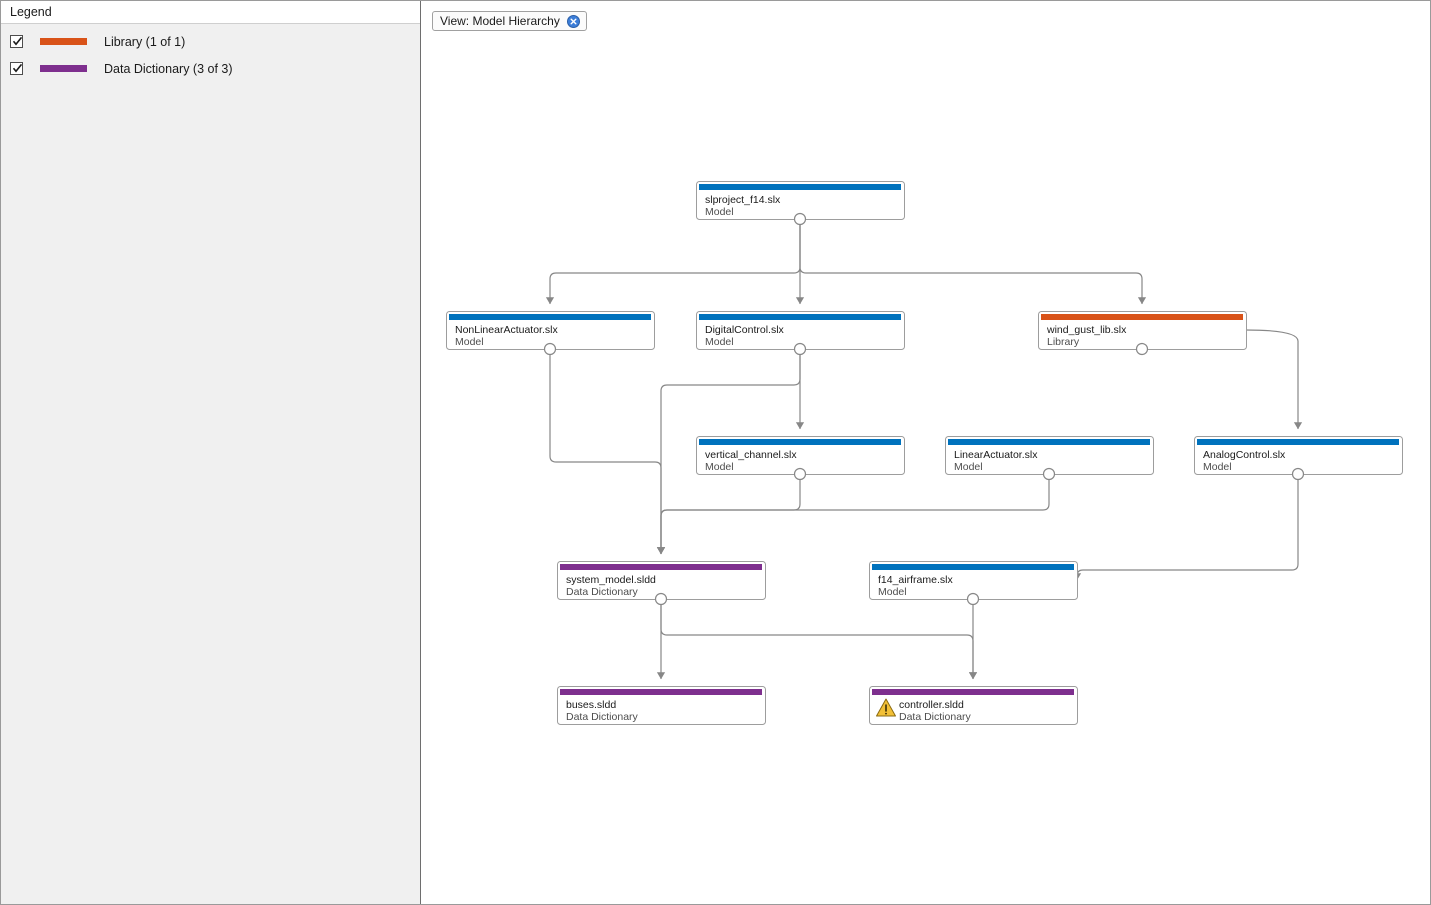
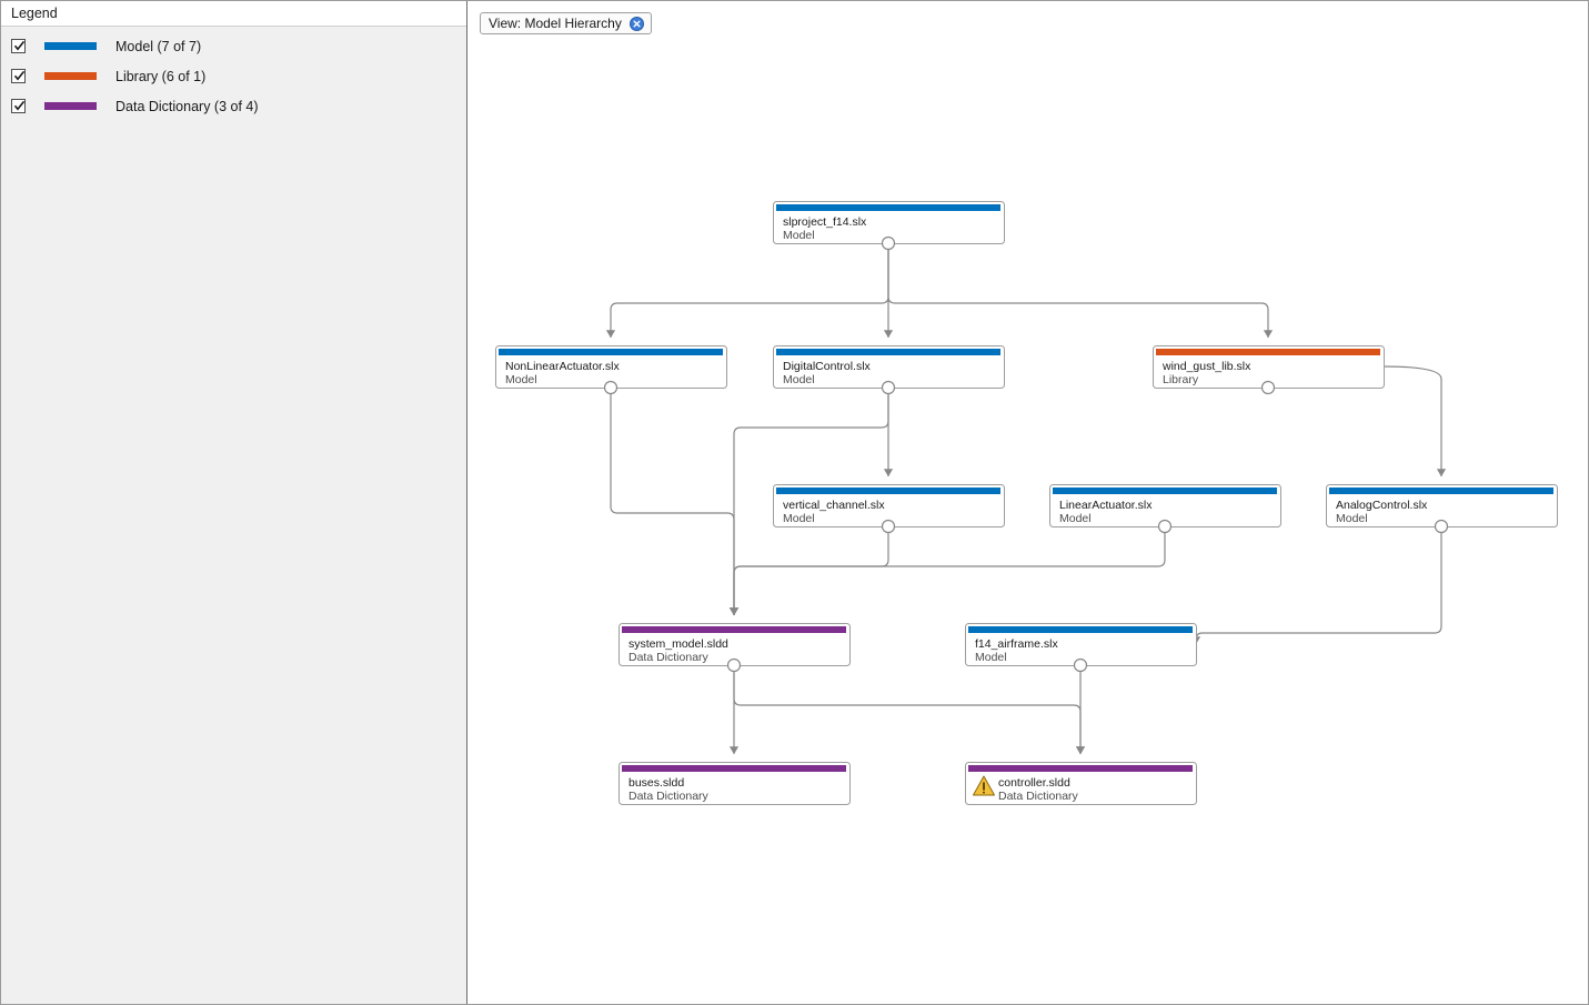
  Legend
+ Model (7 of 7)
- Library (1 of 1)
+ Library (6 of 1)
- Data Dictionary (3 of 3)
+ Data Dictionary (3 of 4)
  View: Model Hierarchy
  slproject_f14.slx
  Model
  NonLinearActuator.slx
  Model
  DigitalControl.slx
  Model
  wind_gust_lib.slx
  Library
  vertical_channel.slx
  Model
  LinearActuator.slx
  Model
  AnalogControl.slx
  Model
  system_model.sldd
  Data Dictionary
  f14_airframe.slx
  Model
  buses.sldd
  Data Dictionary
  controller.sldd
  Data Dictionary
